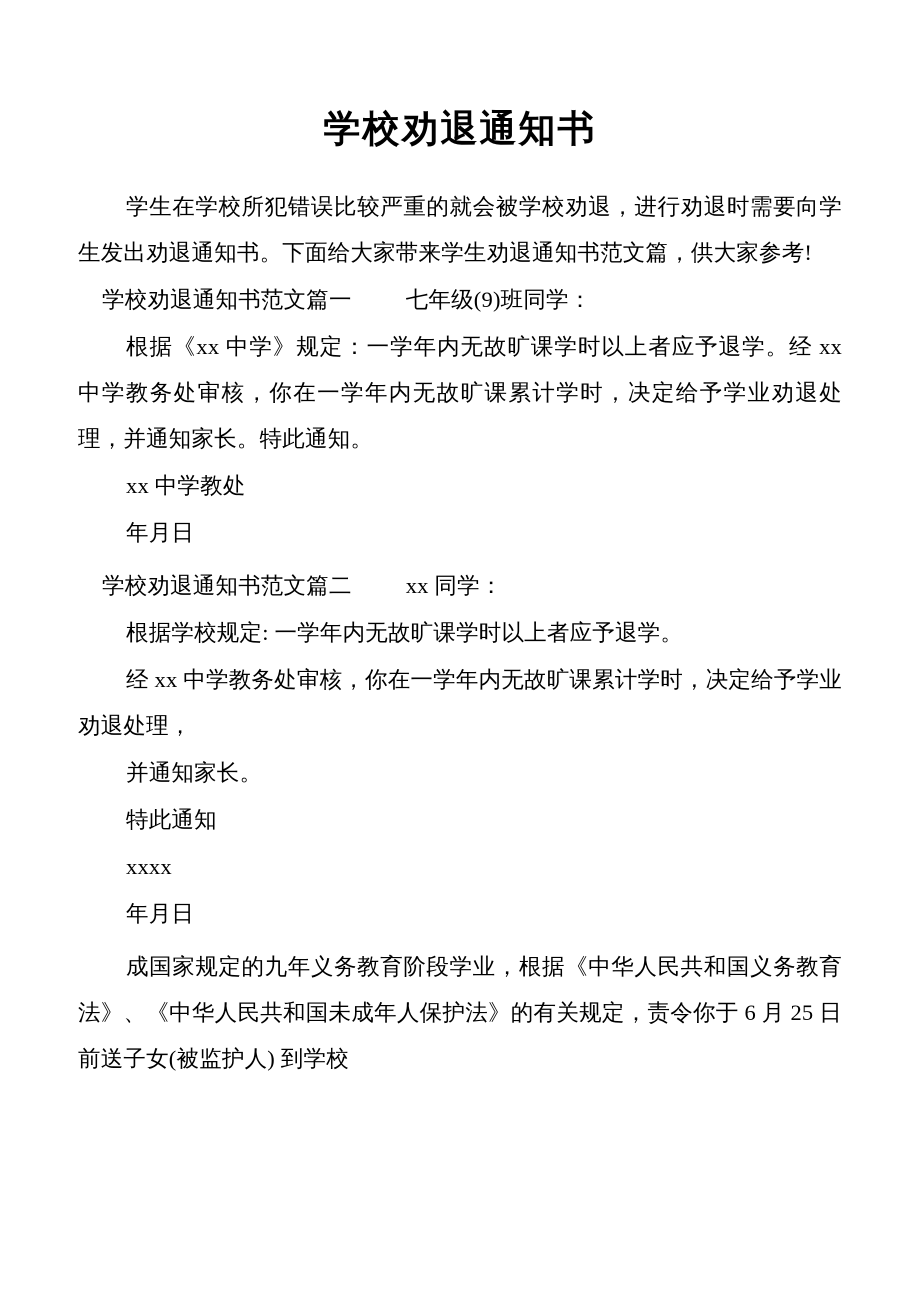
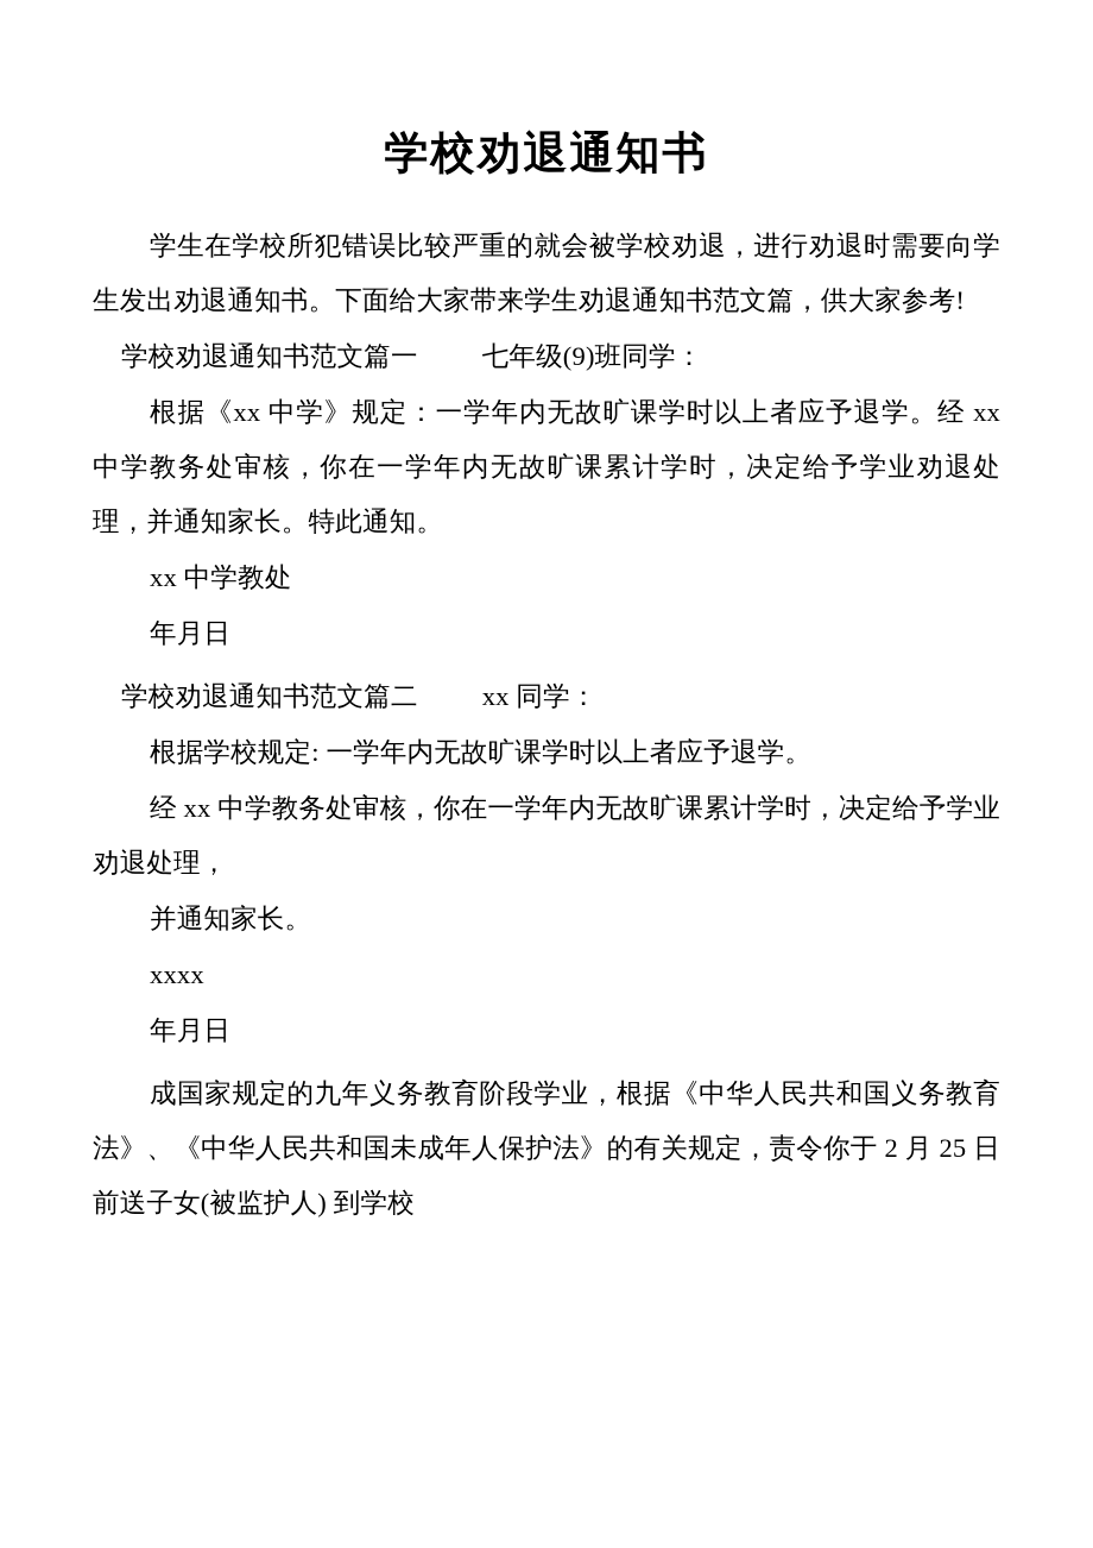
  学校劝退通知书
  学生在学校所犯错误比较严重的就会被学校劝退，进行劝退时需要向学生发出劝退通知书。下面给大家带来学生劝退通知书范文篇，供大家参考!
  学校劝退通知书范文篇一 七年级(9)班同学：
  根据《xx 中学》规定：一学年内无故旷课学时以上者应予退学。经 xx 中学教务处审核，你在一学年内无故旷课累计学时，决定给予学业劝退处理，并通知家长。特此通知。
  xx 中学教处
  年月日
  学校劝退通知书范文篇二 xx 同学：
  根据学校规定: 一学年内无故旷课学时以上者应予退学。
  经 xx 中学教务处审核，你在一学年内无故旷课累计学时，决定给予学业劝退处理，
  并通知家长。
- 特此通知
  xxxx
  年月日
- 成国家规定的九年义务教育阶段学业，根据《中华人民共和国义务教育法》、《中华人民共和国未成年人保护法》的有关规定，责令你于 6 月 25 日前送子女(被监护人) 到学校
+ 成国家规定的九年义务教育阶段学业，根据《中华人民共和国义务教育法》、《中华人民共和国未成年人保护法》的有关规定，责令你于 2 月 25 日前送子女(被监护人) 到学校
